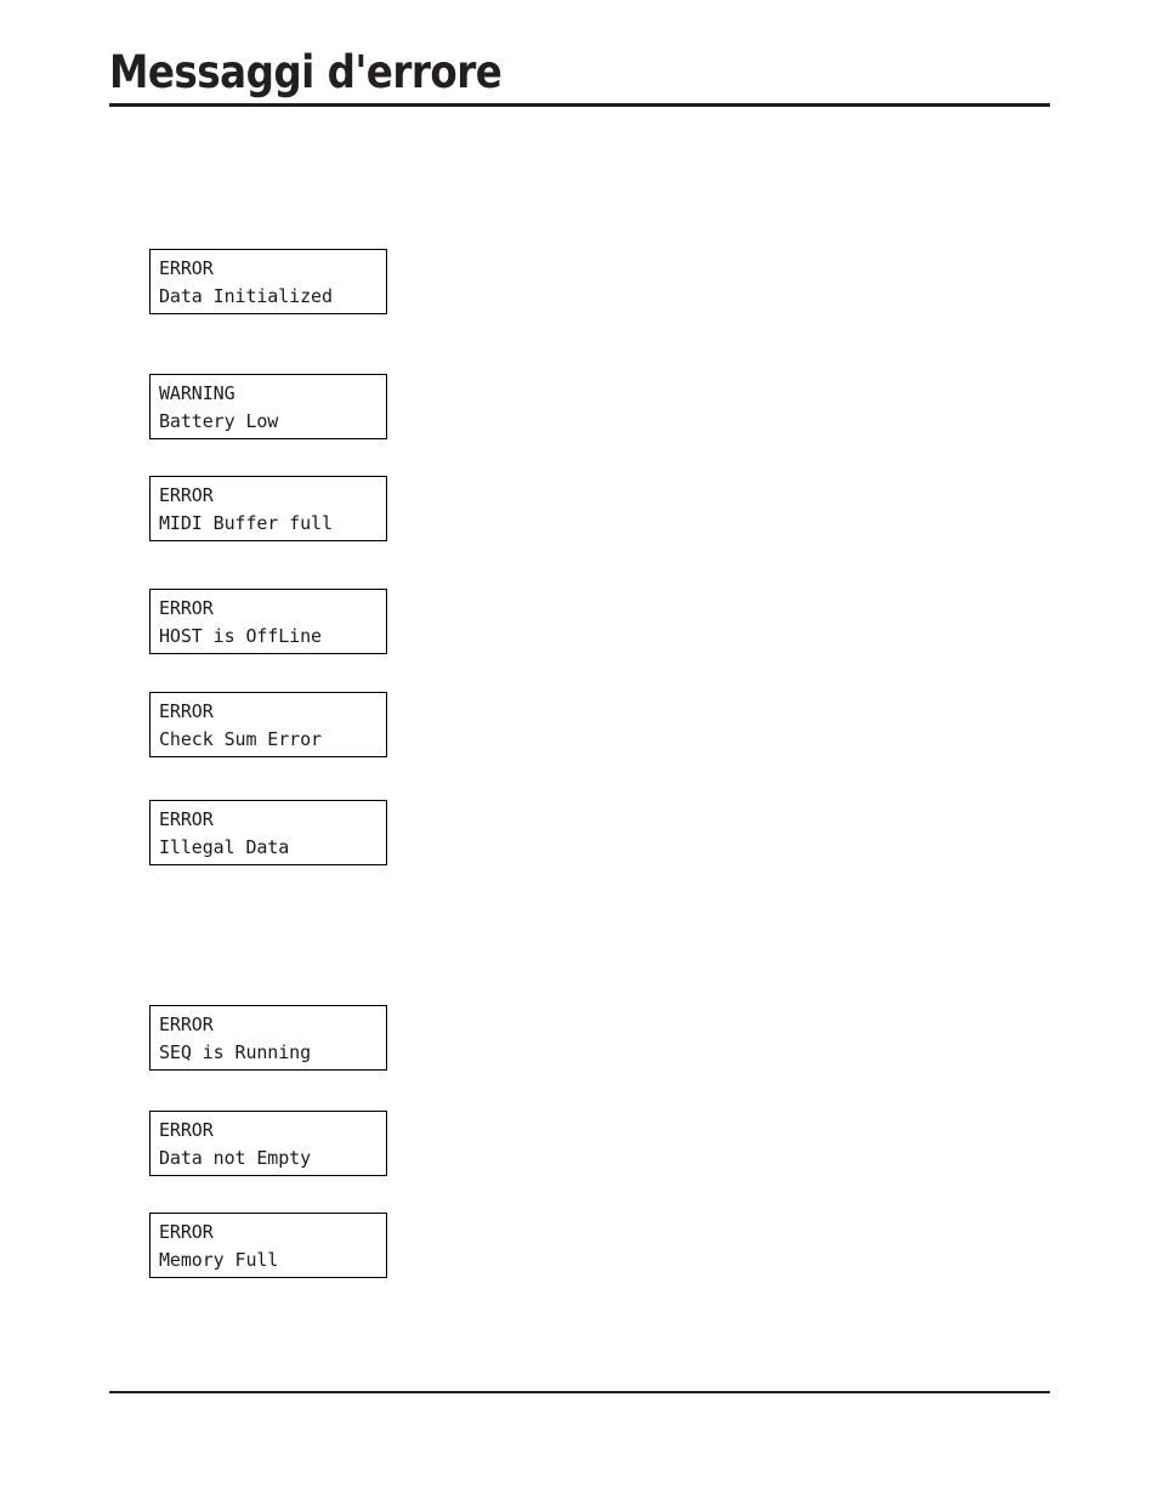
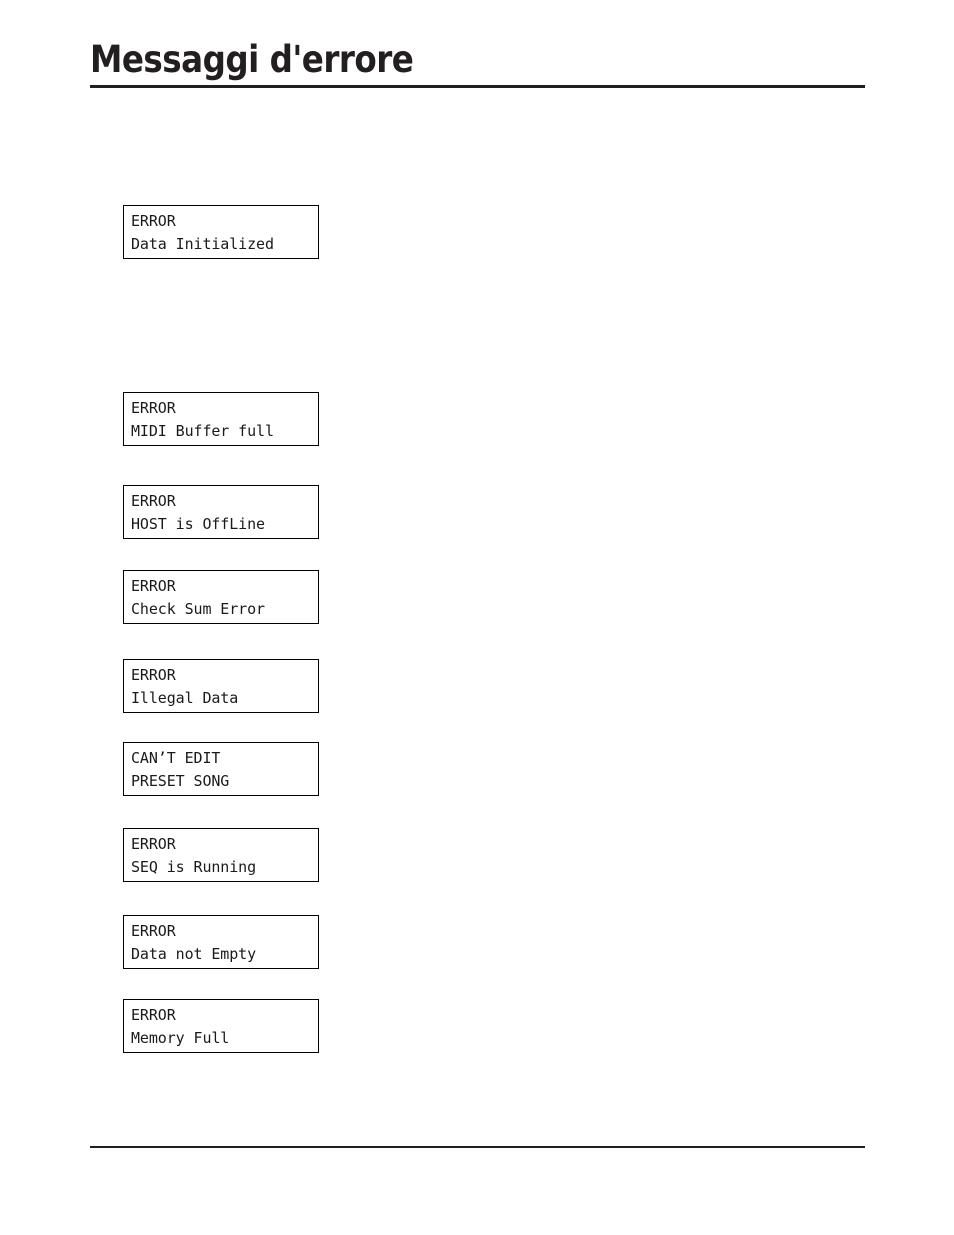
  Messaggi d'errore
  ERROR
  Data Initialized
- WARNING
- Battery Low
  ERROR
  MIDI Buffer full
  ERROR
  HOST is OffLine
  ERROR
  Check Sum Error
  ERROR
  Illegal Data
+ CAN’T EDIT
+ PRESET SONG
  ERROR
  SEQ is Running
  ERROR
  Data not Empty
  ERROR
  Memory Full
